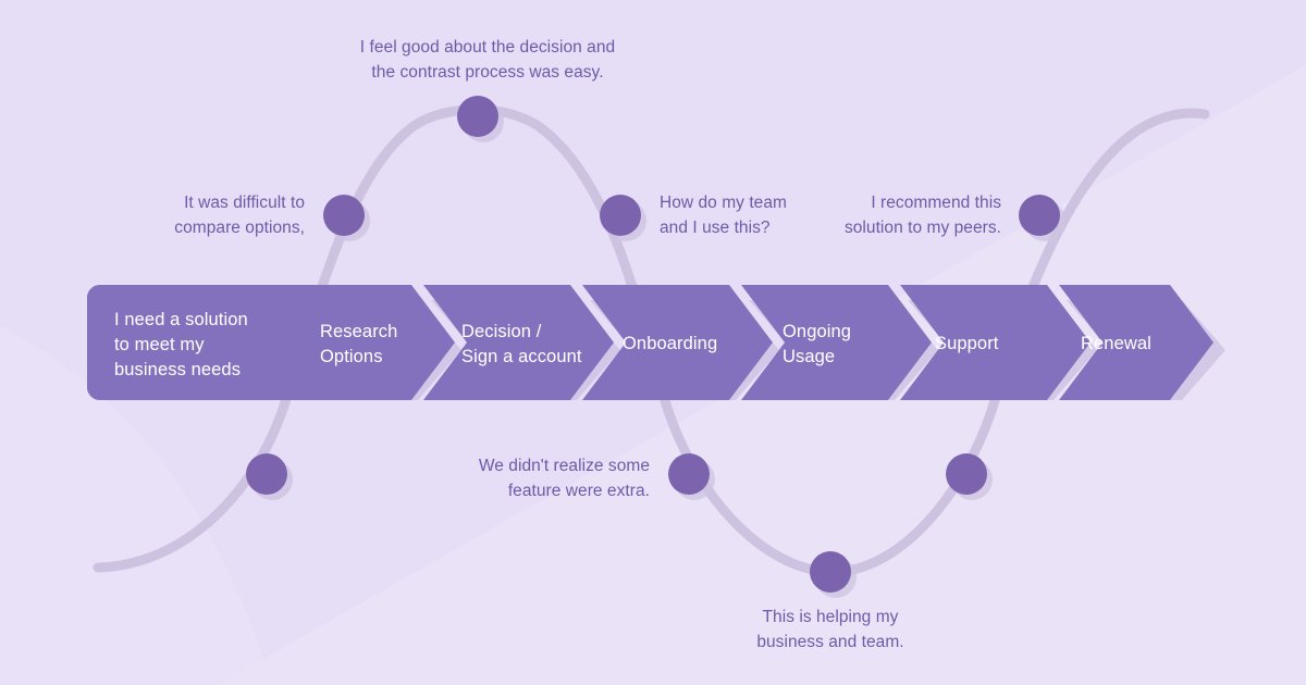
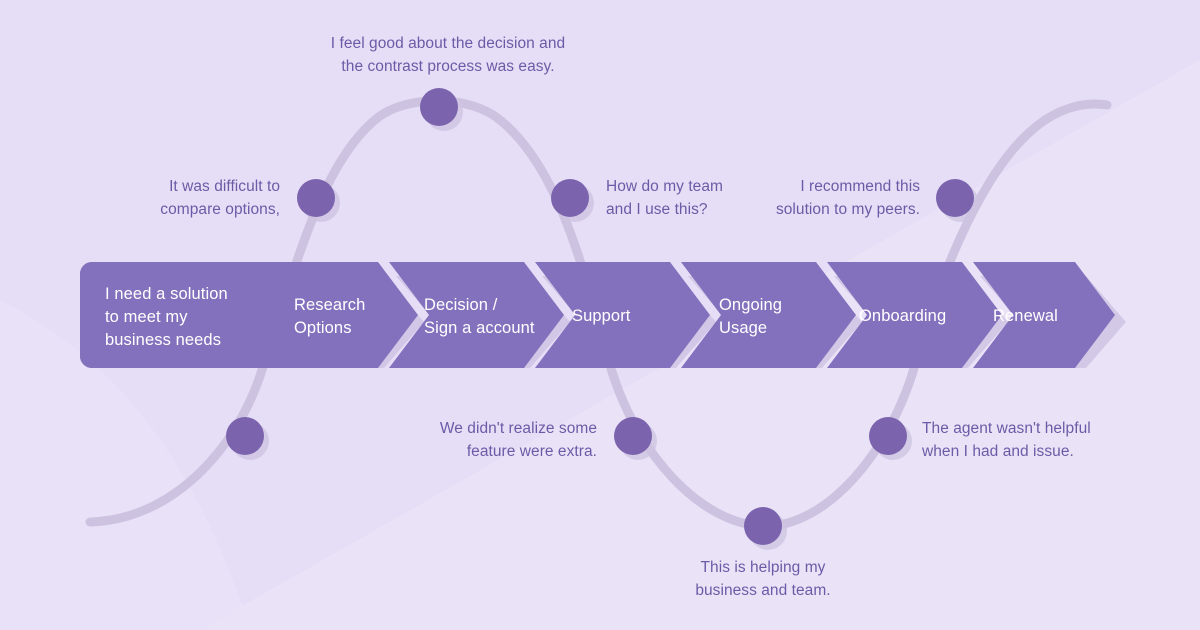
  I need a solution
  to meet my
  business needs
  Research
  Options
  Decision /
  Sign a account
- Onboarding
+ Support
  Ongoing
  Usage
- Support
+ Onboarding
  Renewal
  I feel good about the decision and
  the contrast process was easy.
  It was difficult to
  compare options,
  How do my team
  and I use this?
  I recommend this
  solution to my peers.
  We didn't realize some
  feature were extra.
+ The agent wasn't helpful
+ when I had and issue.
  This is helping my
  business and team.
